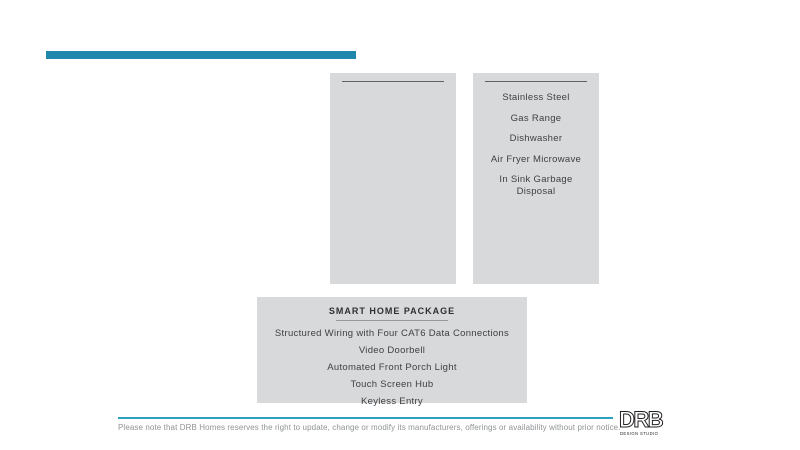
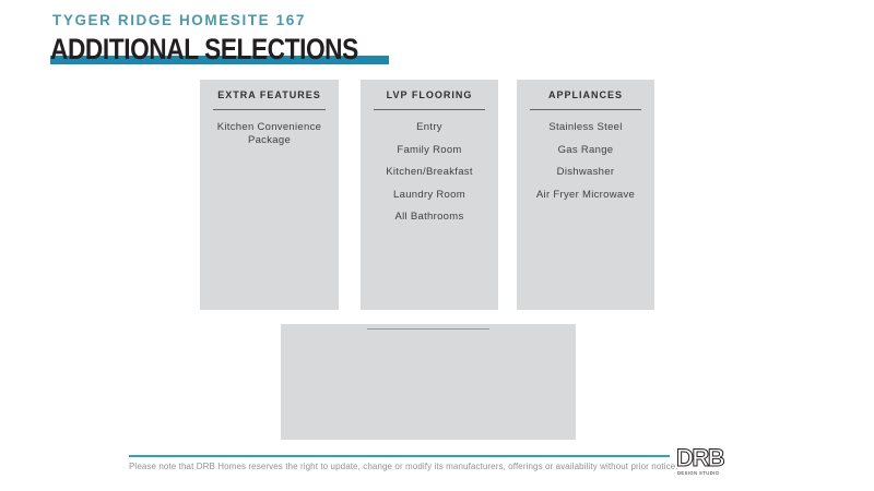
+ TYGER RIDGE HOMESITE 167
+ ADDITIONAL SELECTIONS
+ EXTRA FEATURES
+ Kitchen Convenience Package
+ LVP FLOORING
+ Entry
+ Family Room
+ Kitchen/Breakfast
+ Laundry Room
+ All Bathrooms
+ APPLIANCES
  Stainless Steel
  Gas Range
  Dishwasher
  Air Fryer Microwave
- In Sink Garbage Disposal
- SMART HOME PACKAGE
- Structured Wiring with Four CAT6 Data Connections
- Video Doorbell
- Automated Front Porch Light
- Touch Screen Hub
- Keyless Entry
  Please note that DRB Homes reserves the right to update, change or modify its manufacturers, offerings or availability without prior notice
  DRB
